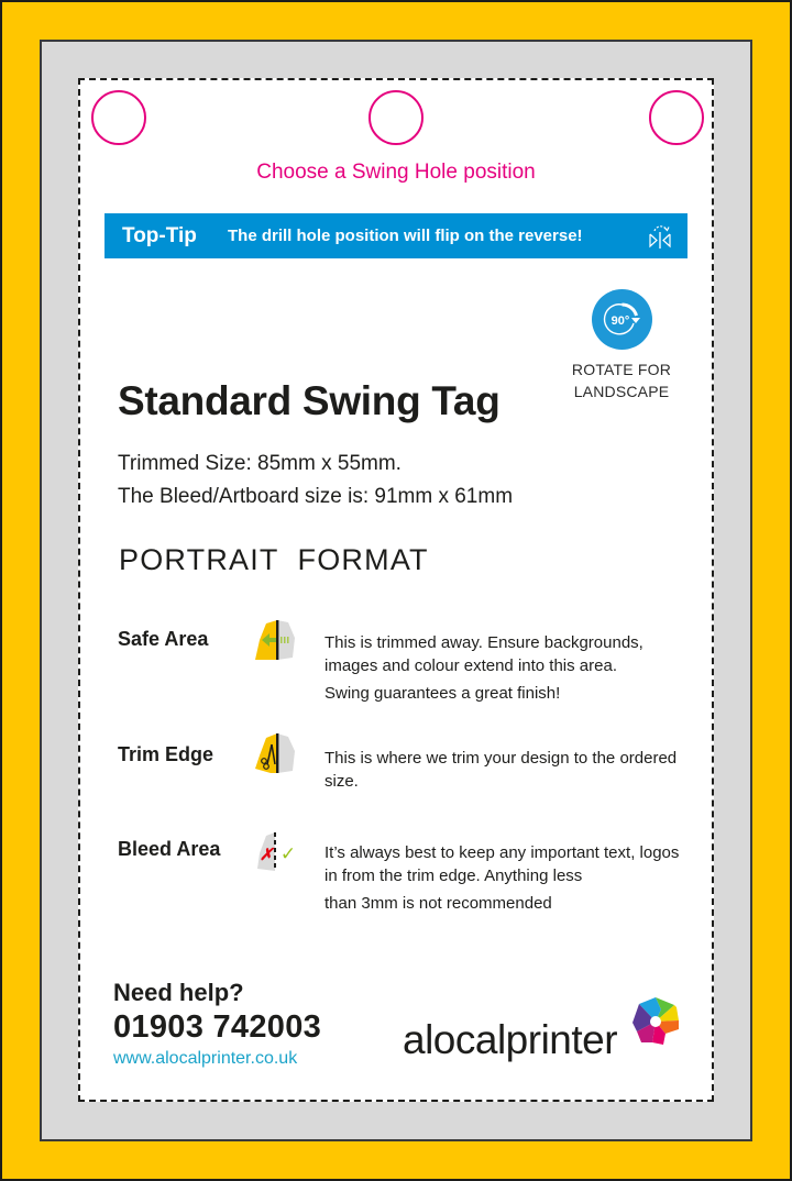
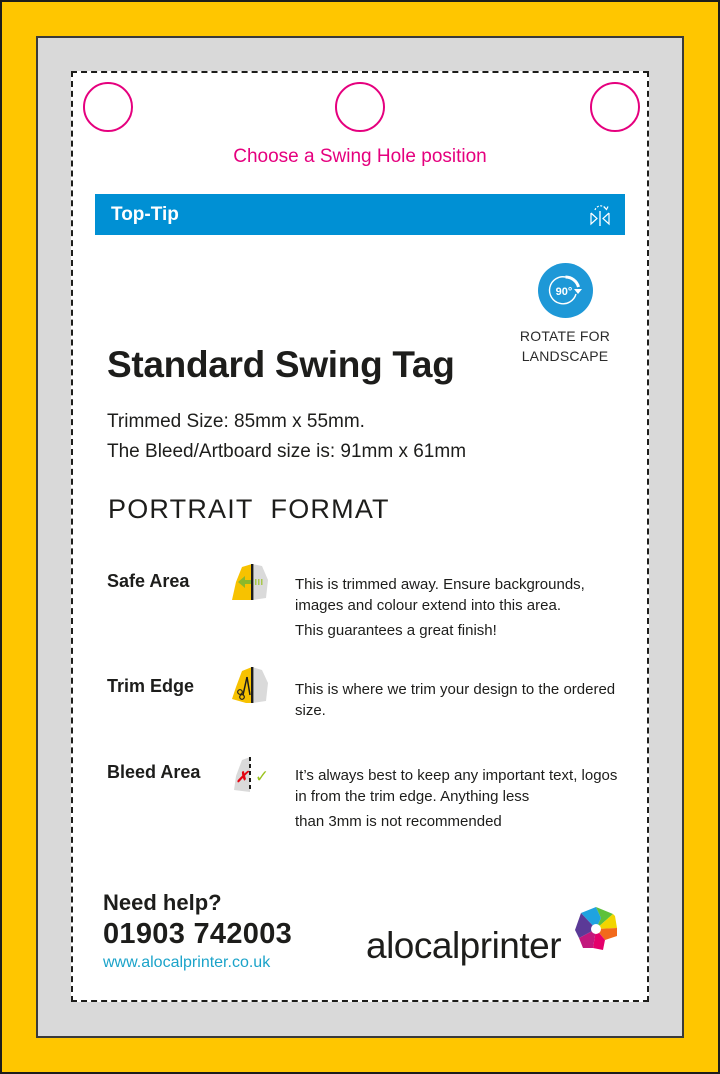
  Choose a Swing Hole position
  Top-Tip
- The drill hole position will flip on the reverse!
  90°
  ROTATE FOR
  LANDSCAPE
  Standard Swing Tag
  Trimmed Size: 85mm x 55mm.
  The Bleed/Artboard size is: 91mm x 61mm
  PORTRAIT FORMAT
  Safe Area
  This is trimmed away. Ensure backgrounds, images and colour extend into this area.
- Swing guarantees a great finish!
+ This guarantees a great finish!
  Trim Edge
  This is where we trim your design to the ordered size.
  Bleed Area
  ✗
  ✓
  It’s always best to keep any important text, logos in from the trim edge. Anything less
  than 3mm is not recommended
  Need help?
  01903 742003
  www.alocalprinter.co.uk
  alocalprinter
